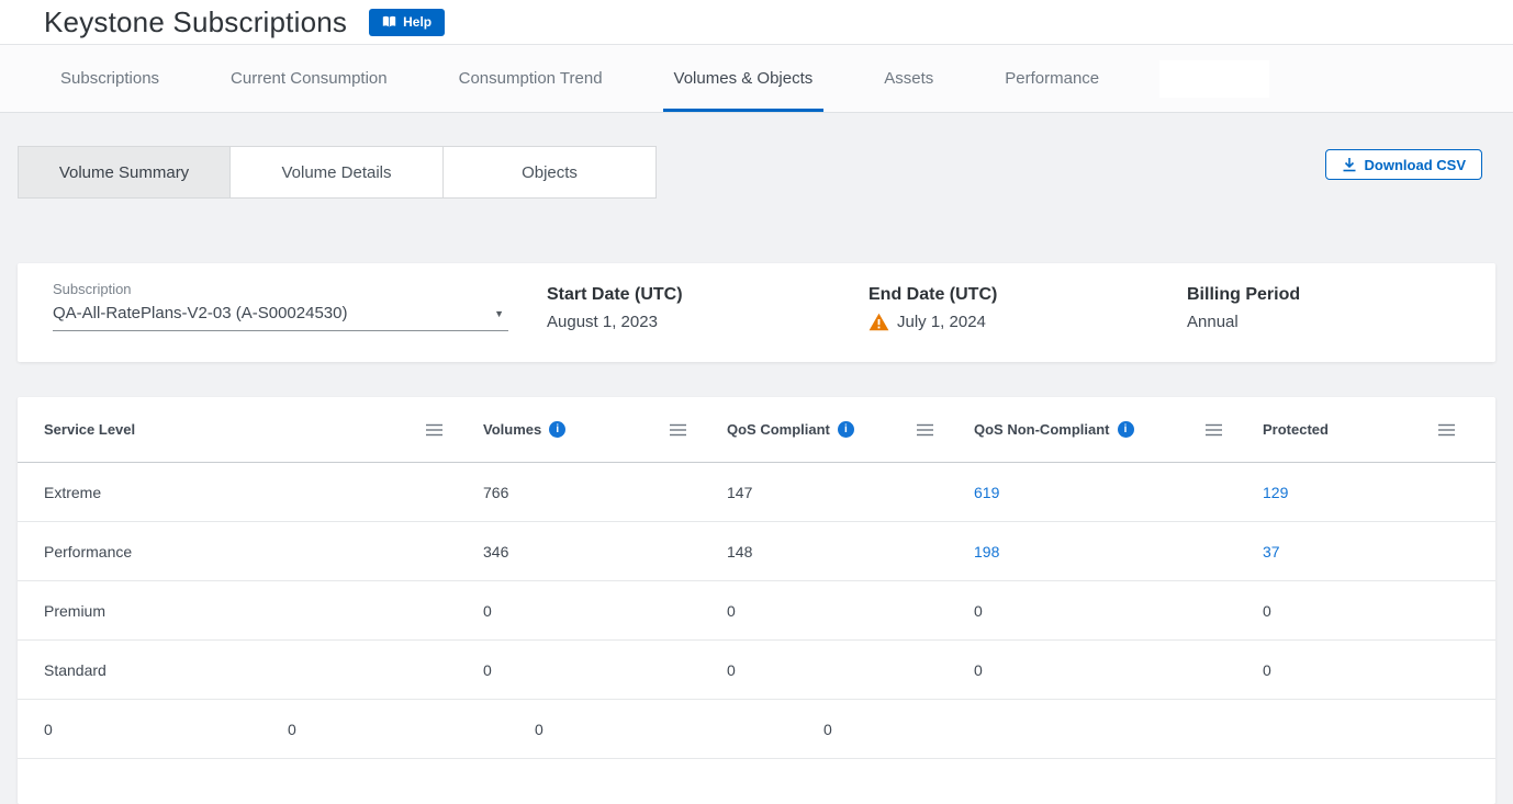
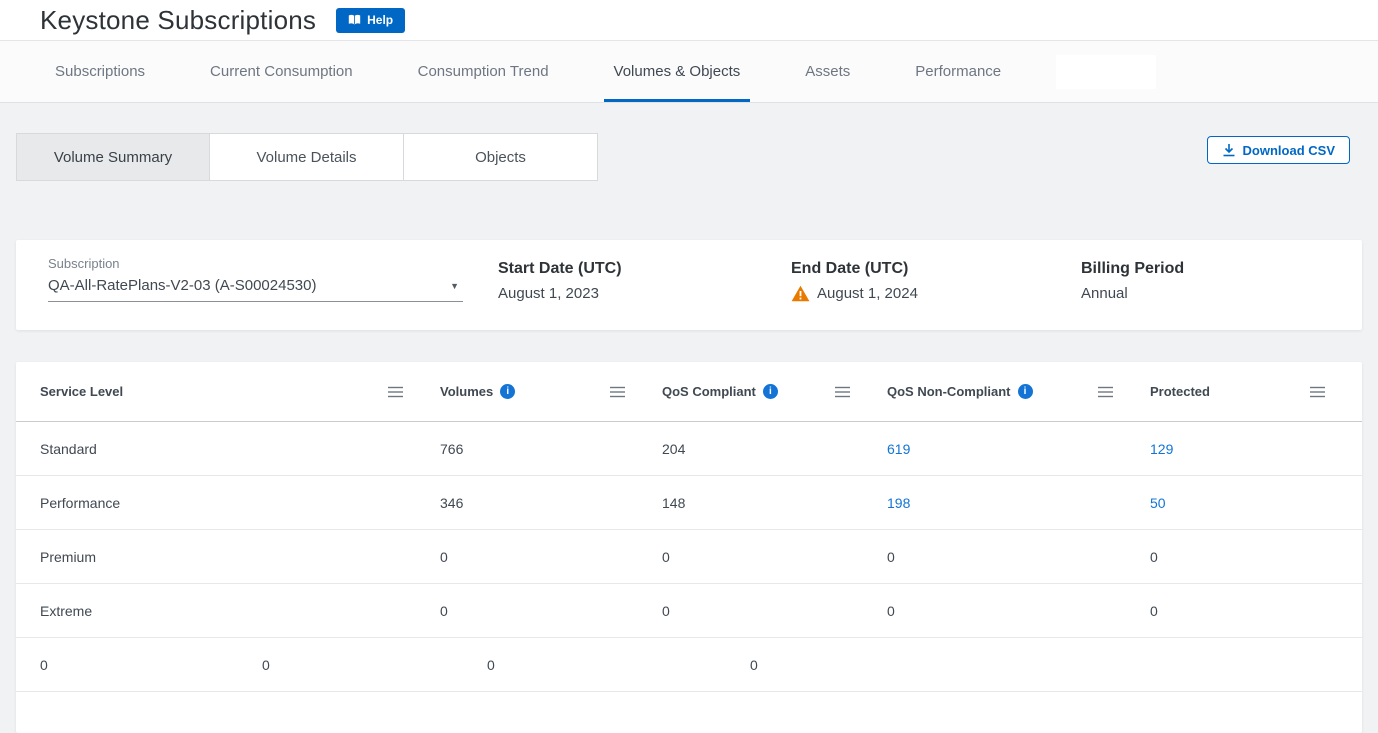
  Keystone Subscriptions
  Help
  Subscriptions
  Current Consumption
  Consumption Trend
  Volumes & Objects
  Assets
  Performance
  Volume Summary
  Volume Details
  Objects
  Download CSV
  Subscription
  QA-All-RatePlans-V2-03 (A-S00024530)
  ▼
  Start Date (UTC)
  August 1, 2023
  End Date (UTC)
- July 1, 2024
+ August 1, 2024
  Billing Period
  Annual
  Service Level
  Volumes
  i
  QoS Compliant
  i
  QoS Non-Compliant
  i
  Protected
- Extreme
+ Standard
  766
- 147
+ 204
  619
  129
  Performance
  346
  148
  198
- 37
+ 50
  Premium
  0
  0
  0
  0
- Standard
+ Extreme
  0
  0
  0
  0
  0
  0
  0
  0
